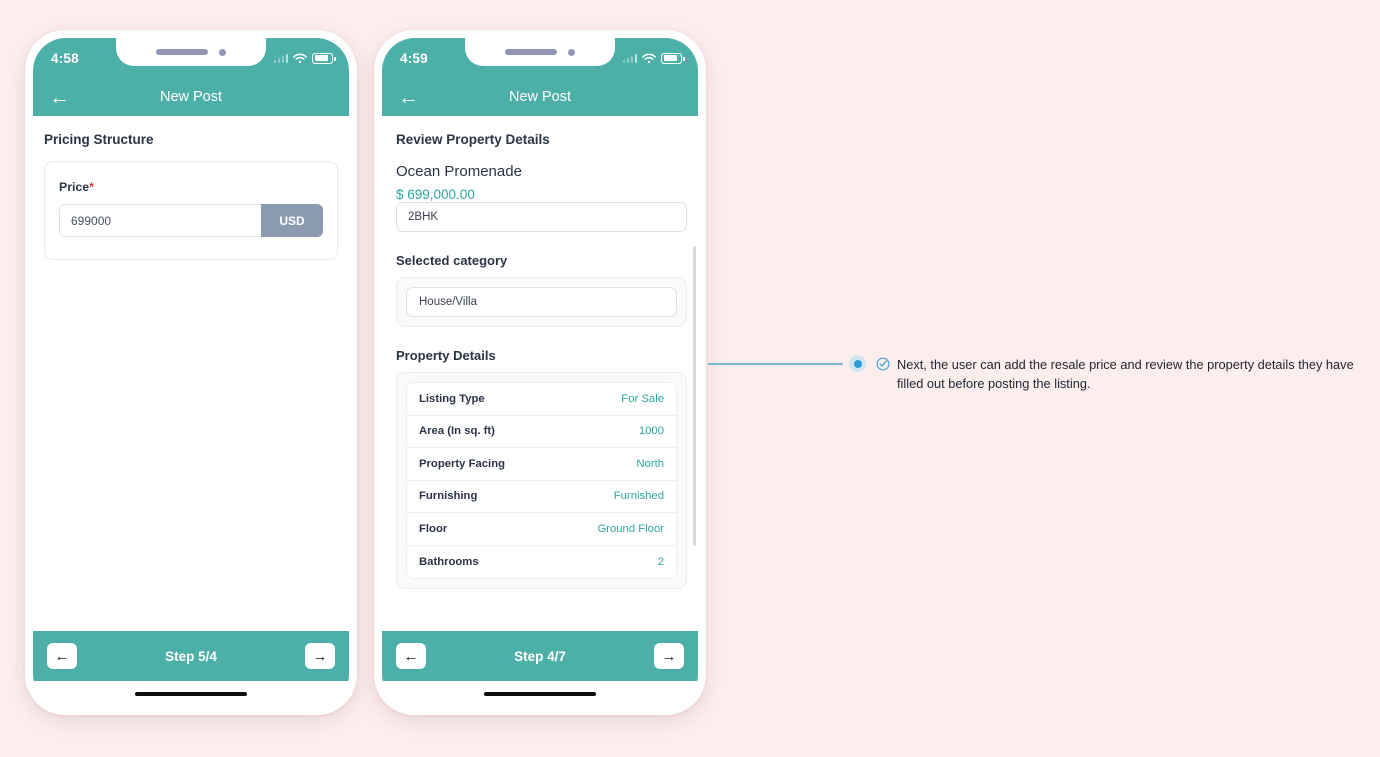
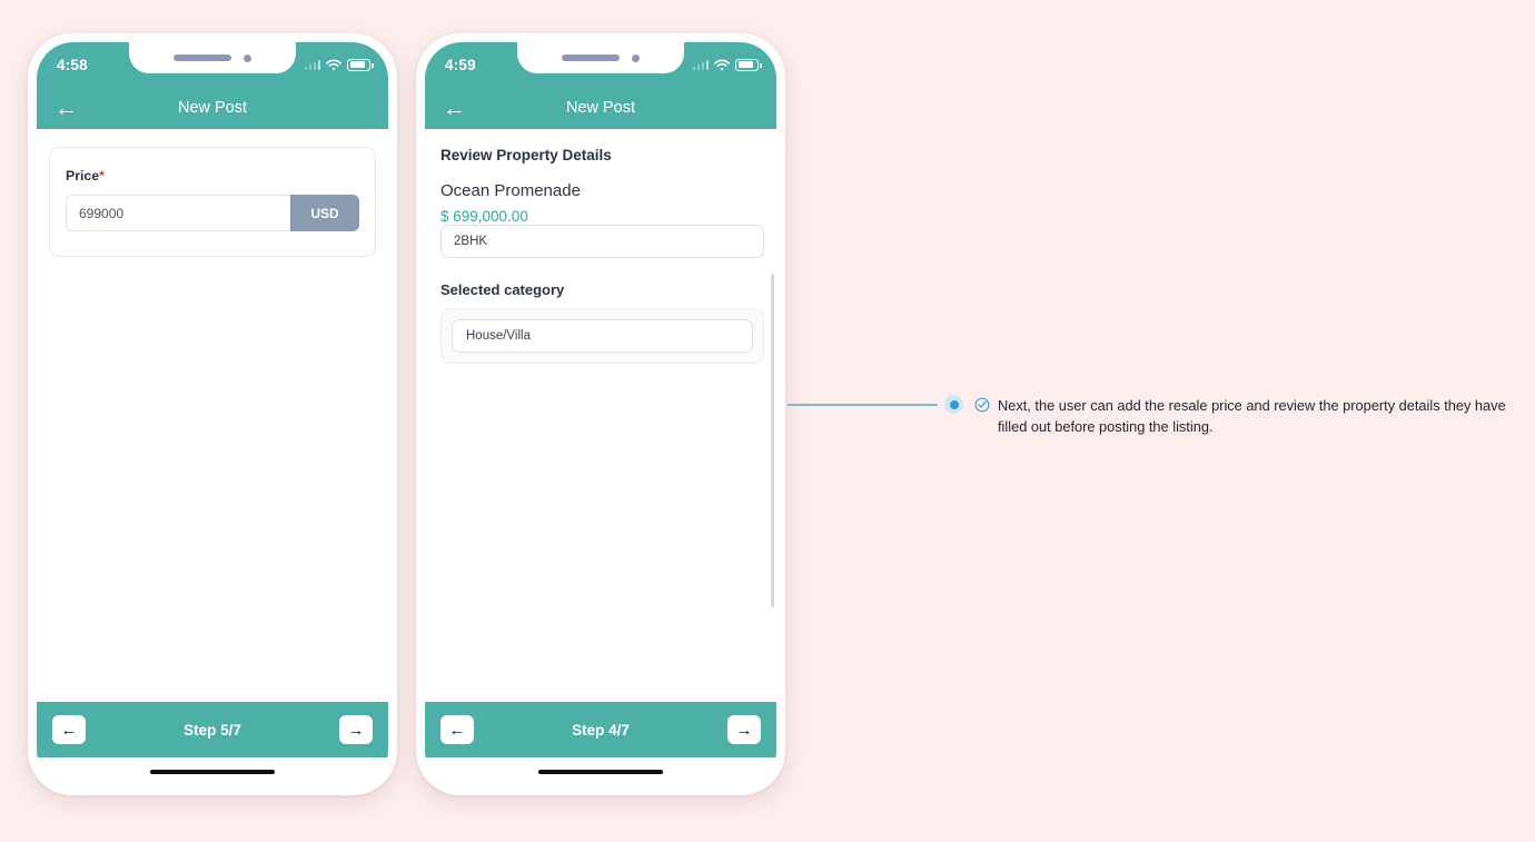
  4:58
  ←
  New Post
- Pricing Structure
  Price*
  699000
  USD
  ←
- Step 5/4
+ Step 5/7
  →
  4:59
  ←
  New Post
  Review Property Details
  Ocean Promenade
  $ 699,000.00
  2BHK
  Selected category
  House/Villa
- Property Details
- Listing Type
- For Sale
- Area (In sq. ft)
- 1000
- Property Facing
- North
- Furnishing
- Furnished
- Floor
- Ground Floor
- Bathrooms
- 2
  ←
  Step 4/7
  →
  Next, the user can add the resale price and review the property details they have filled out before posting the listing.
